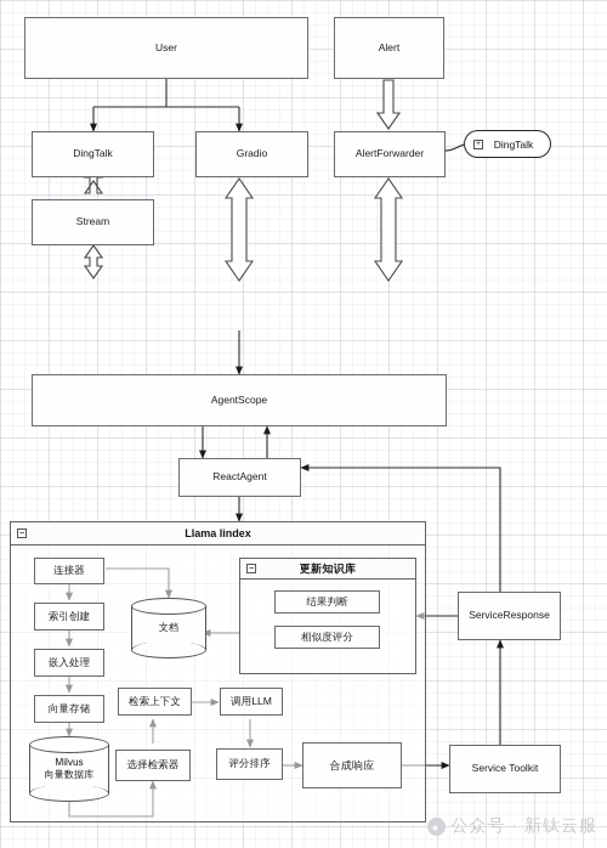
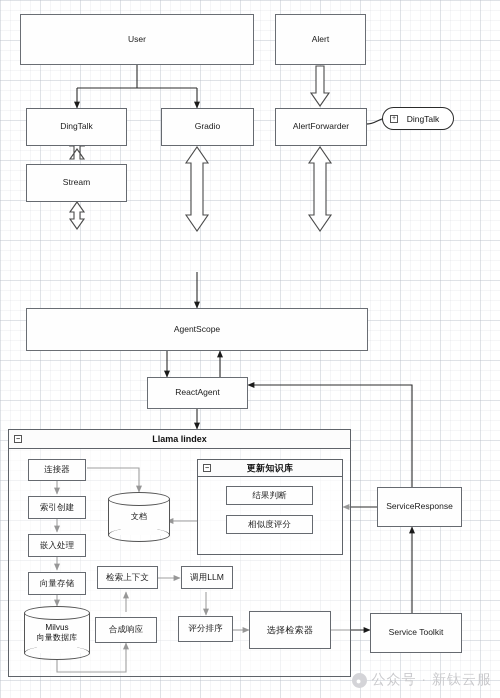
  User
  Alert
  DingTalk
  Gradio
  AlertForwarder
  DingTalk
  Stream
  AgentScope
  ReactAgent
  Llama lindex
  更新知识库
  结果判断
  相似度评分
  连接器
  索引创建
  嵌入处理
  向量存储
  文档
  Milvus
  向量数据库
  检索上下文
  调用LLM
- 选择检索器
+ 合成响应
  评分排序
- 合成响应
+ 选择检索器
  ServiceResponse
  Service Toolkit
  ●
  公众号 · 新钛云服
